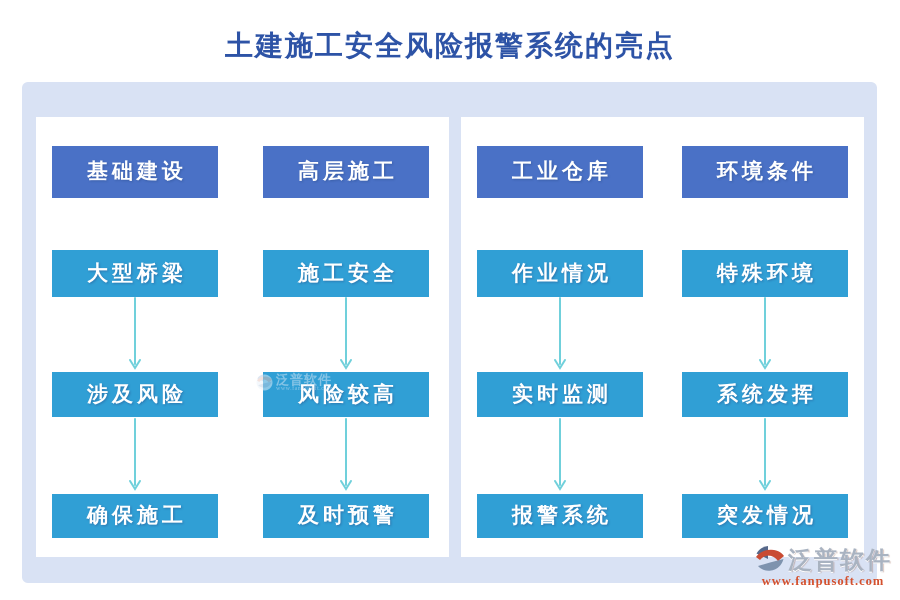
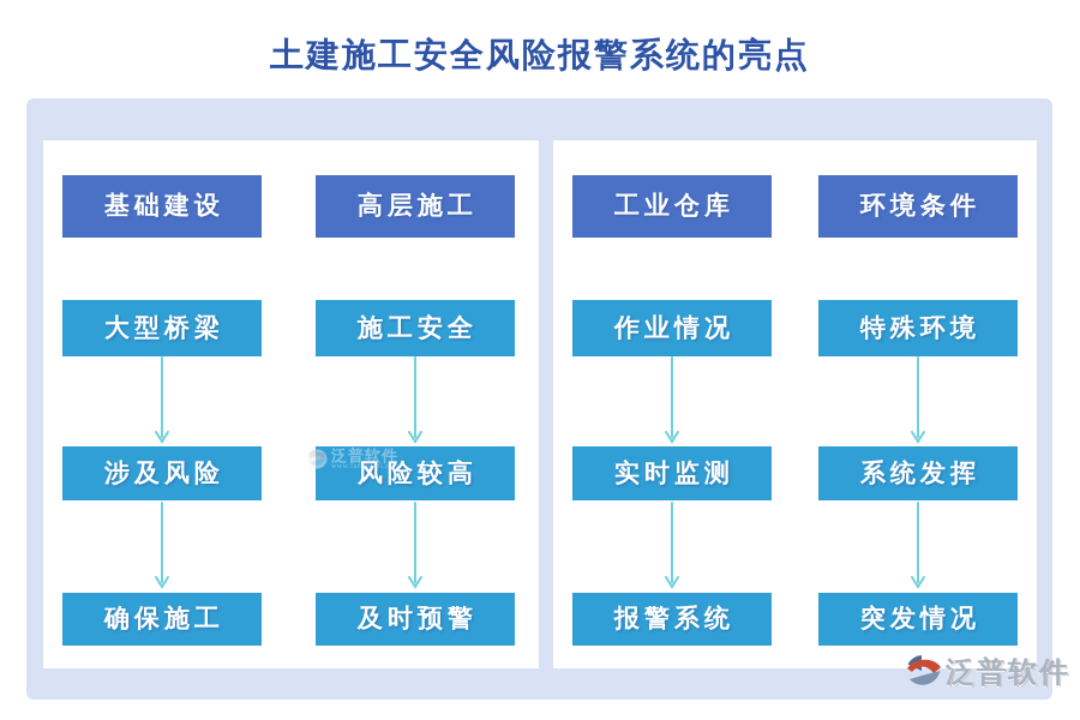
  土建施工安全风险报警系统的亮点
  基础建设
  大型桥梁
  涉及风险
  确保施工
  高层施工
  施工安全
  风险较高
  及时预警
  工业仓库
  作业情况
  实时监测
  报警系统
  环境条件
  特殊环境
  系统发挥
  突发情况
  泛普软件
  泛普软件
- www.fanpusoft.com
